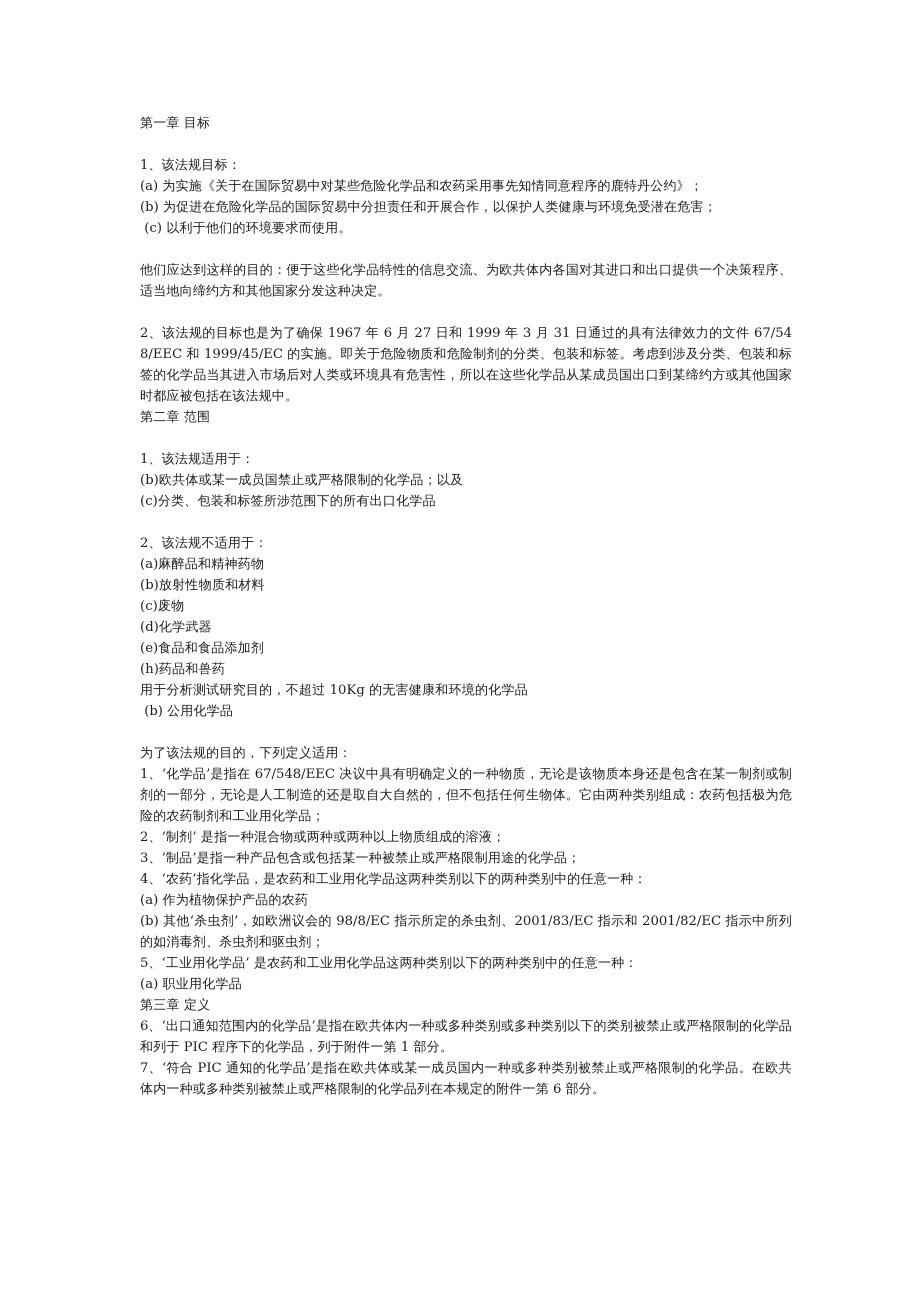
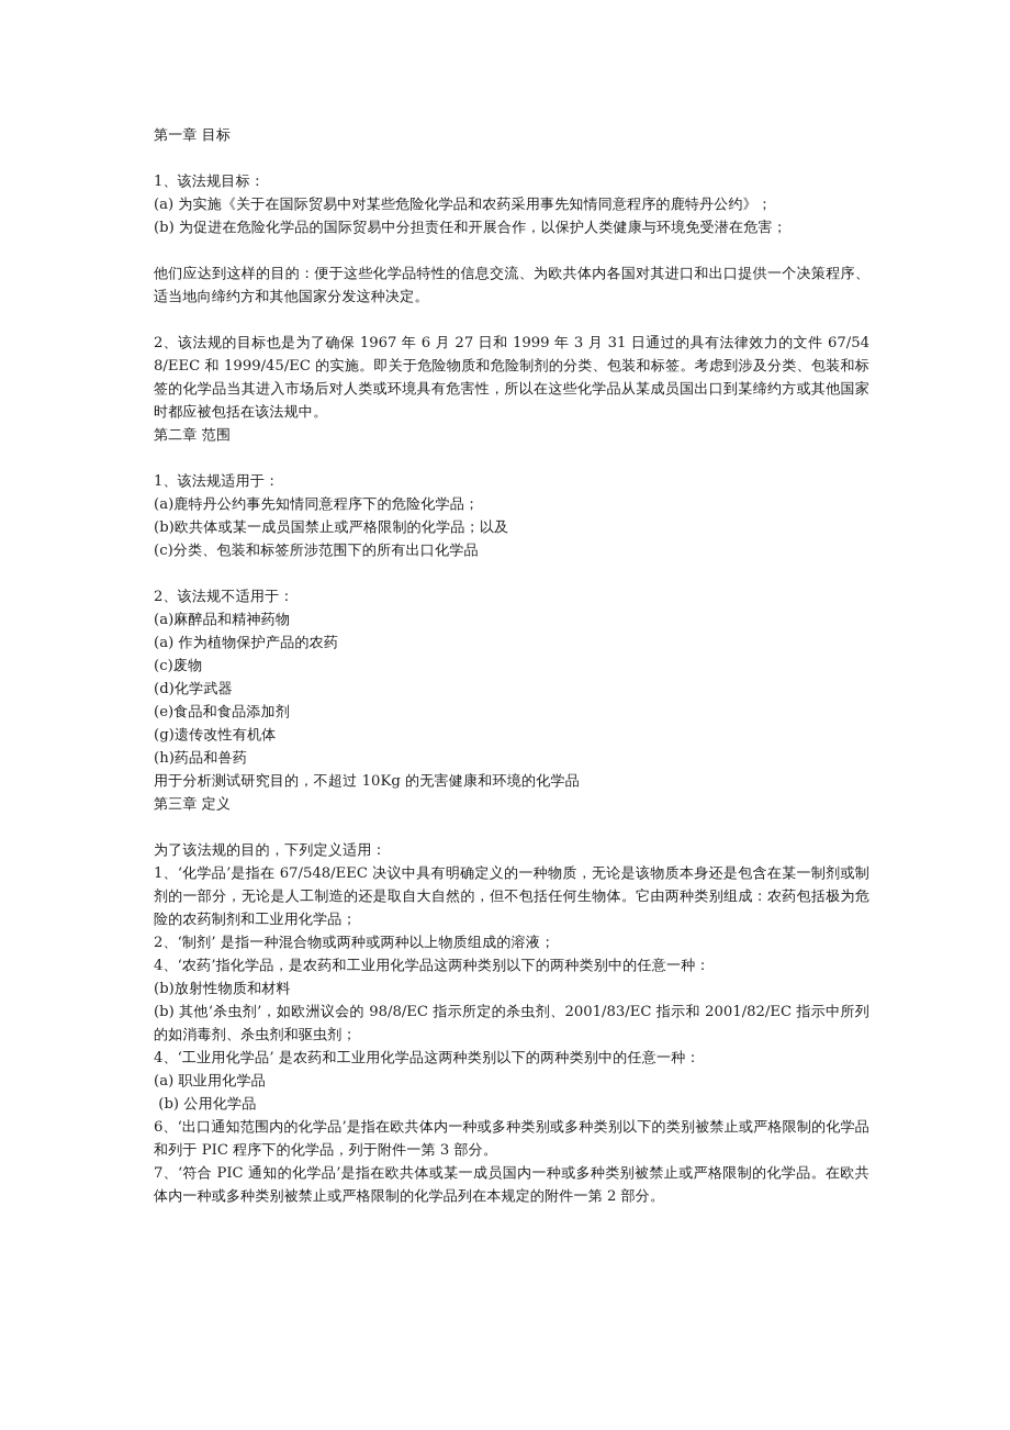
  第一章 目标
  1、该法规目标：
  (a) 为实施《关于在国际贸易中对某些危险化学品和农药采用事先知情同意程序的鹿特丹公约》；
  (b) 为促进在危险化学品的国际贸易中分担责任和开展合作，以保护人类健康与环境免受潜在危害；
- (c) 以利于他们的环境要求而使用。
  他们应达到这样的目的：便于这些化学品特性的信息交流、为欧共体内各国对其进口和出口提供一个决策程序、适当地向缔约方和其他国家分发这种决定。
  2、该法规的目标也是为了确保 1967 年 6 月 27 日和 1999 年 3 月 31 日通过的具有法律效力的文件 67/548/EEC 和 1999/45/EC 的实施。即关于危险物质和危险制剂的分类、包装和标签。考虑到涉及分类、包装和标签的化学品当其进入市场后对人类或环境具有危害性，所以在这些化学品从某成员国出口到某缔约方或其他国家时都应被包括在该法规中。
  第二章 范围
  1、该法规适用于：
+ (a)鹿特丹公约事先知情同意程序下的危险化学品；
  (b)欧共体或某一成员国禁止或严格限制的化学品；以及
  (c)分类、包装和标签所涉范围下的所有出口化学品
  2、该法规不适用于：
  (a)麻醉品和精神药物
- (b)放射性物质和材料
+ (a) 作为植物保护产品的农药
  (c)废物
  (d)化学武器
  (e)食品和食品添加剂
+ (g)遗传改性有机体
  (h)药品和兽药
  用于分析测试研究目的，不超过 10Kg 的无害健康和环境的化学品
- (b) 公用化学品
+ 第三章 定义
  为了该法规的目的，下列定义适用：
  1、‘化学品’是指在 67/548/EEC 决议中具有明确定义的一种物质，无论是该物质本身还是包含在某一制剂或制剂的一部分，无论是人工制造的还是取自大自然的，但不包括任何生物体。它由两种类别组成：农药包括极为危险的农药制剂和工业用化学品；
  2、‘制剂’ 是指一种混合物或两种或两种以上物质组成的溶液；
- 3、‘制品’是指一种产品包含或包括某一种被禁止或严格限制用途的化学品；
  4、‘农药’指化学品，是农药和工业用化学品这两种类别以下的两种类别中的任意一种：
- (a) 作为植物保护产品的农药
+ (b)放射性物质和材料
  (b) 其他‘杀虫剂’，如欧洲议会的 98/8/EC 指示所定的杀虫剂、2001/83/EC 指示和 2001/82/EC 指示中所列的如消毒剂、杀虫剂和驱虫剂；
- 5、‘工业用化学品’ 是农药和工业用化学品这两种类别以下的两种类别中的任意一种：
+ 4、‘工业用化学品’ 是农药和工业用化学品这两种类别以下的两种类别中的任意一种：
  (a) 职业用化学品
- 第三章 定义
+ (b) 公用化学品
- 6、‘出口通知范围内的化学品’是指在欧共体内一种或多种类别或多种类别以下的类别被禁止或严格限制的化学品和列于 PIC 程序下的化学品，列于附件一第 1 部分。
+ 6、‘出口通知范围内的化学品’是指在欧共体内一种或多种类别或多种类别以下的类别被禁止或严格限制的化学品和列于 PIC 程序下的化学品，列于附件一第 3 部分。
- 7、‘符合 PIC 通知的化学品’是指在欧共体或某一成员国内一种或多种类别被禁止或严格限制的化学品。在欧共体内一种或多种类别被禁止或严格限制的化学品列在本规定的附件一第 6 部分。
+ 7、‘符合 PIC 通知的化学品’是指在欧共体或某一成员国内一种或多种类别被禁止或严格限制的化学品。在欧共体内一种或多种类别被禁止或严格限制的化学品列在本规定的附件一第 2 部分。
